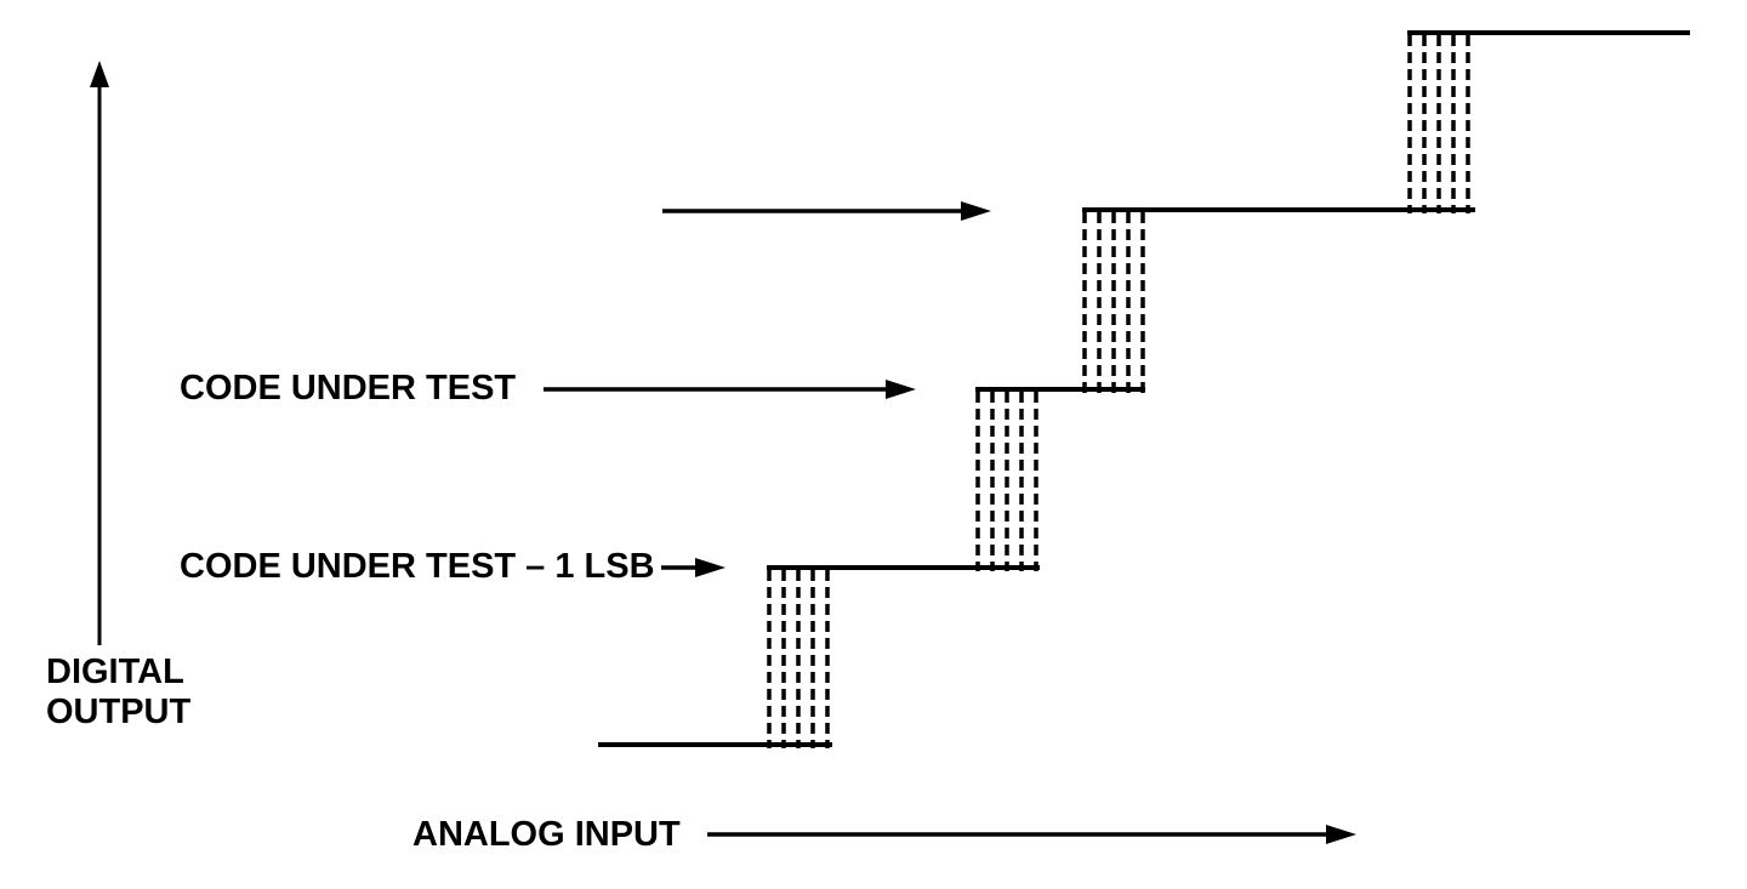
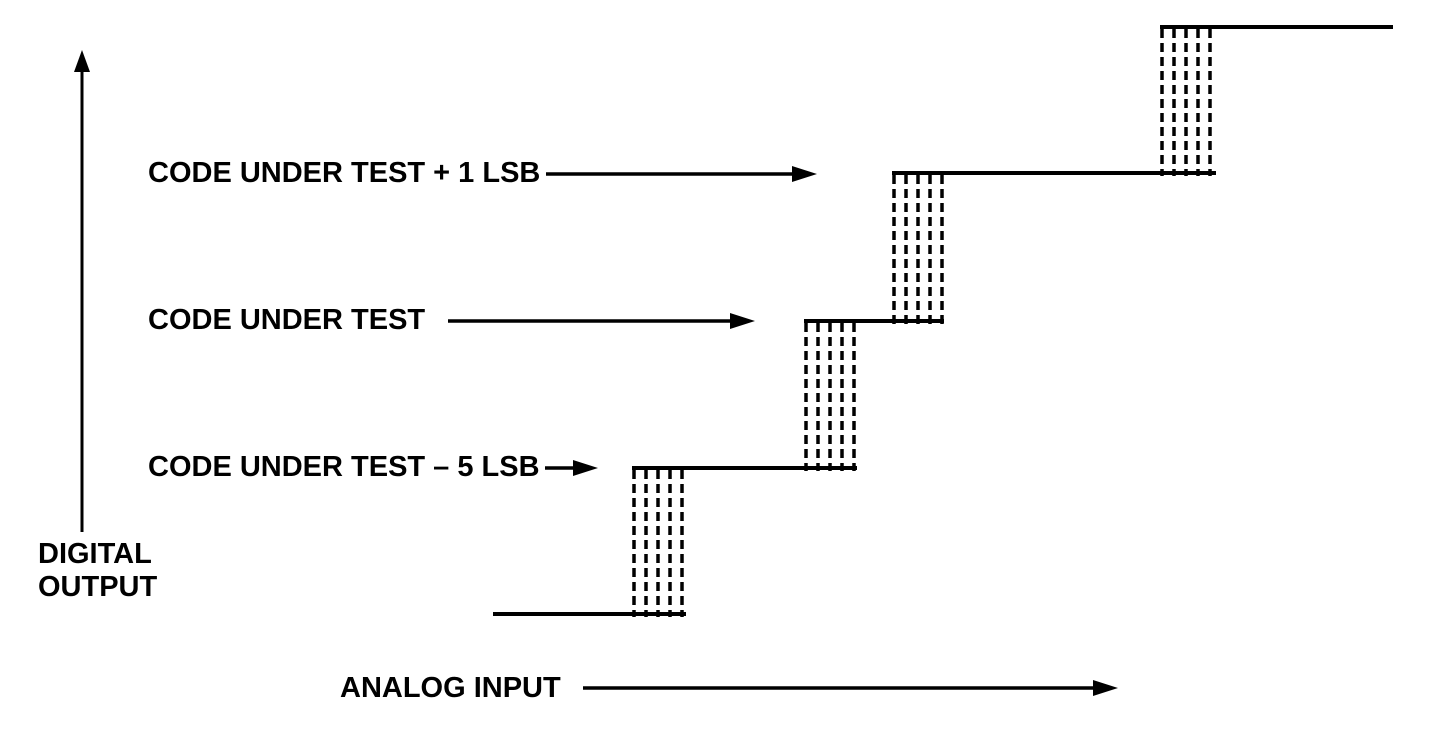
+ CODE UNDER TEST + 1 LSB
  CODE UNDER TEST
- CODE UNDER TEST – 1 LSB
+ CODE UNDER TEST – 5 LSB
  DIGITAL
  OUTPUT
  ANALOG INPUT
